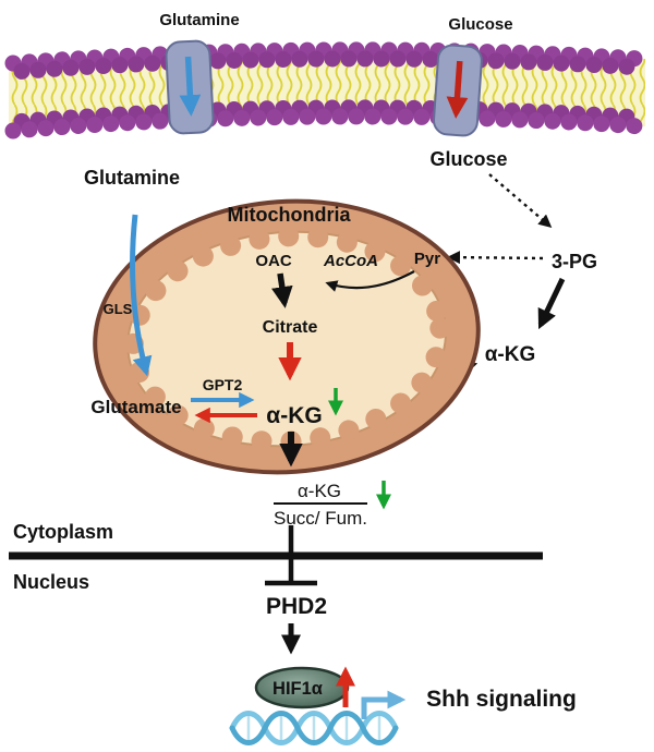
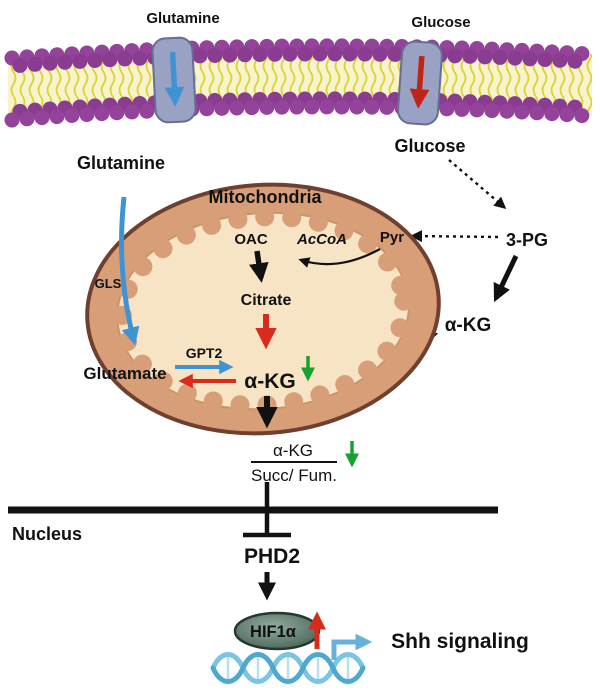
  Glutamine
  Glucose
  Glucose
  3-PG
  α-KG
  Glutamine
  Mitochondria
  OAC
  AcCoA
  Pyr
  Citrate
  GLS
  Glutamate
  GPT2
  α-KG
  α-KG
  Succ/ Fum.
- Cytoplasm
  Nucleus
  PHD2
  HIF1α
  Shh signaling
